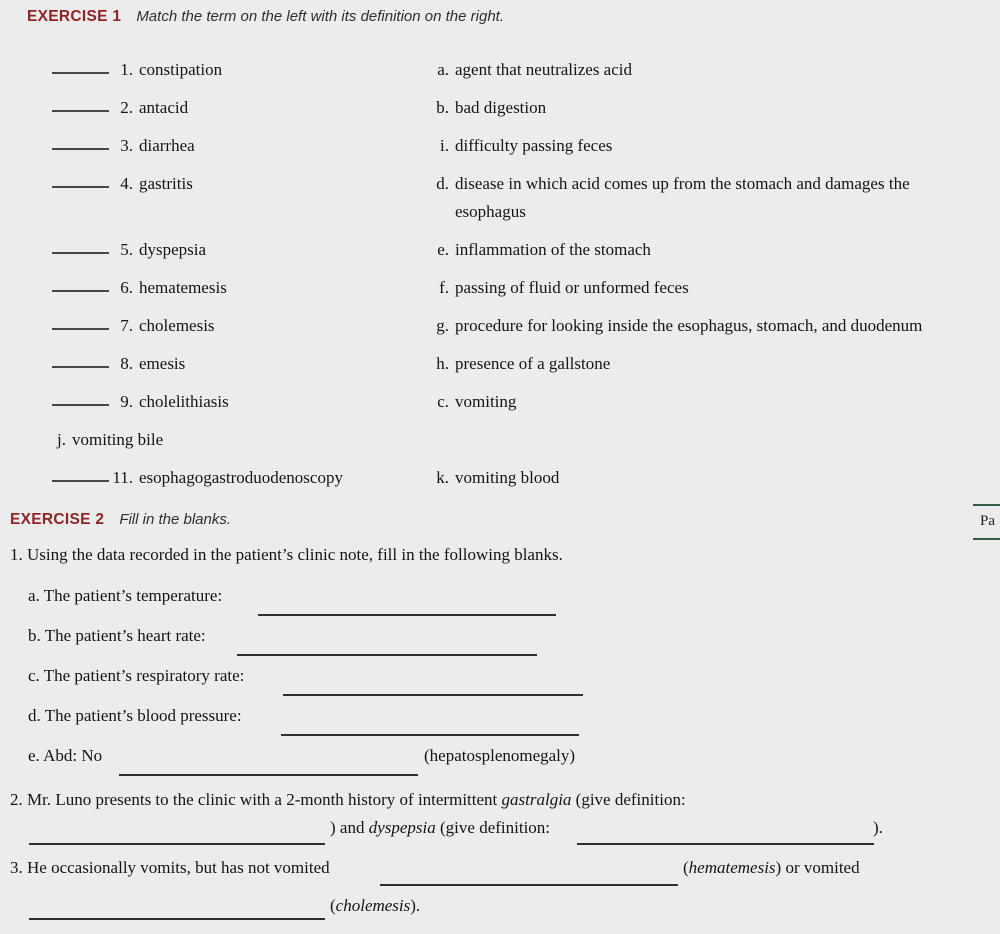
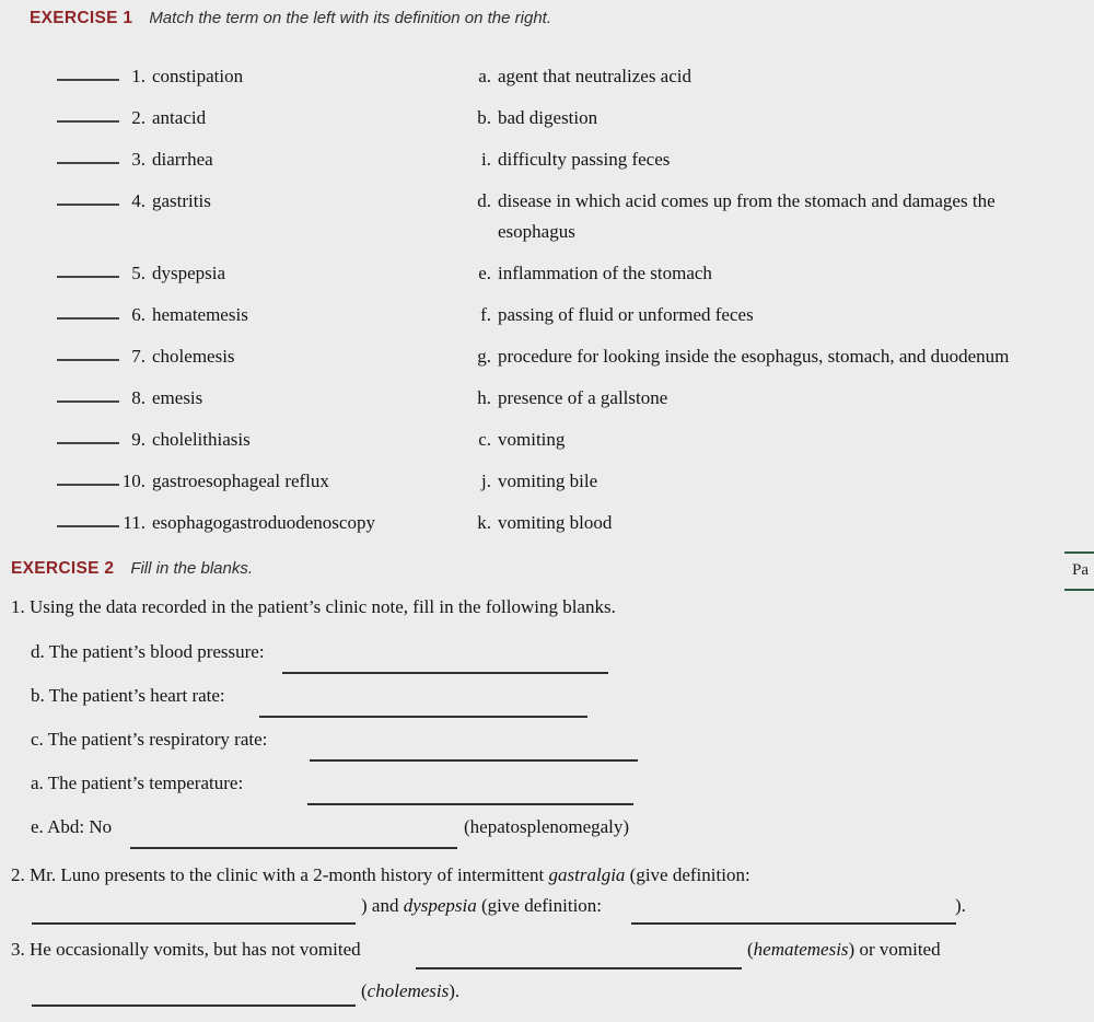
  EXERCISE 1
  Match the term on the left with its definition on the right.
  1.
  constipation
  a.
  agent that neutralizes acid
  2.
  antacid
  b.
  bad digestion
  3.
  diarrhea
  i.
  difficulty passing feces
  4.
  gastritis
  d.
  disease in which acid comes up from the stomach and damages the
  esophagus
  5.
  dyspepsia
  e.
  inflammation of the stomach
  6.
  hematemesis
  f.
  passing of fluid or unformed feces
  7.
  cholemesis
  g.
  procedure for looking inside the esophagus, stomach, and duodenum
  8.
  emesis
  h.
  presence of a gallstone
  9.
  cholelithiasis
  c.
  vomiting
+ 10.
+ gastroesophageal reflux
  j.
  vomiting bile
  11.
  esophagogastroduodenoscopy
  k.
  vomiting blood
  EXERCISE 2
  Fill in the blanks.
  Pa
  1. Using the data recorded in the patient’s clinic note, fill in the following blanks.
- a. The patient’s temperature:
+ d. The patient’s blood pressure:
  b. The patient’s heart rate:
  c. The patient’s respiratory rate:
- d. The patient’s blood pressure:
+ a. The patient’s temperature:
  e. Abd: No
  (hepatosplenomegaly)
  2. Mr. Luno presents to the clinic with a 2-month history of intermittent gastralgia (give definition:
  ) and dyspepsia (give definition:
  ).
  3. He occasionally vomits, but has not vomited
  (hematemesis) or vomited
  (cholemesis).
